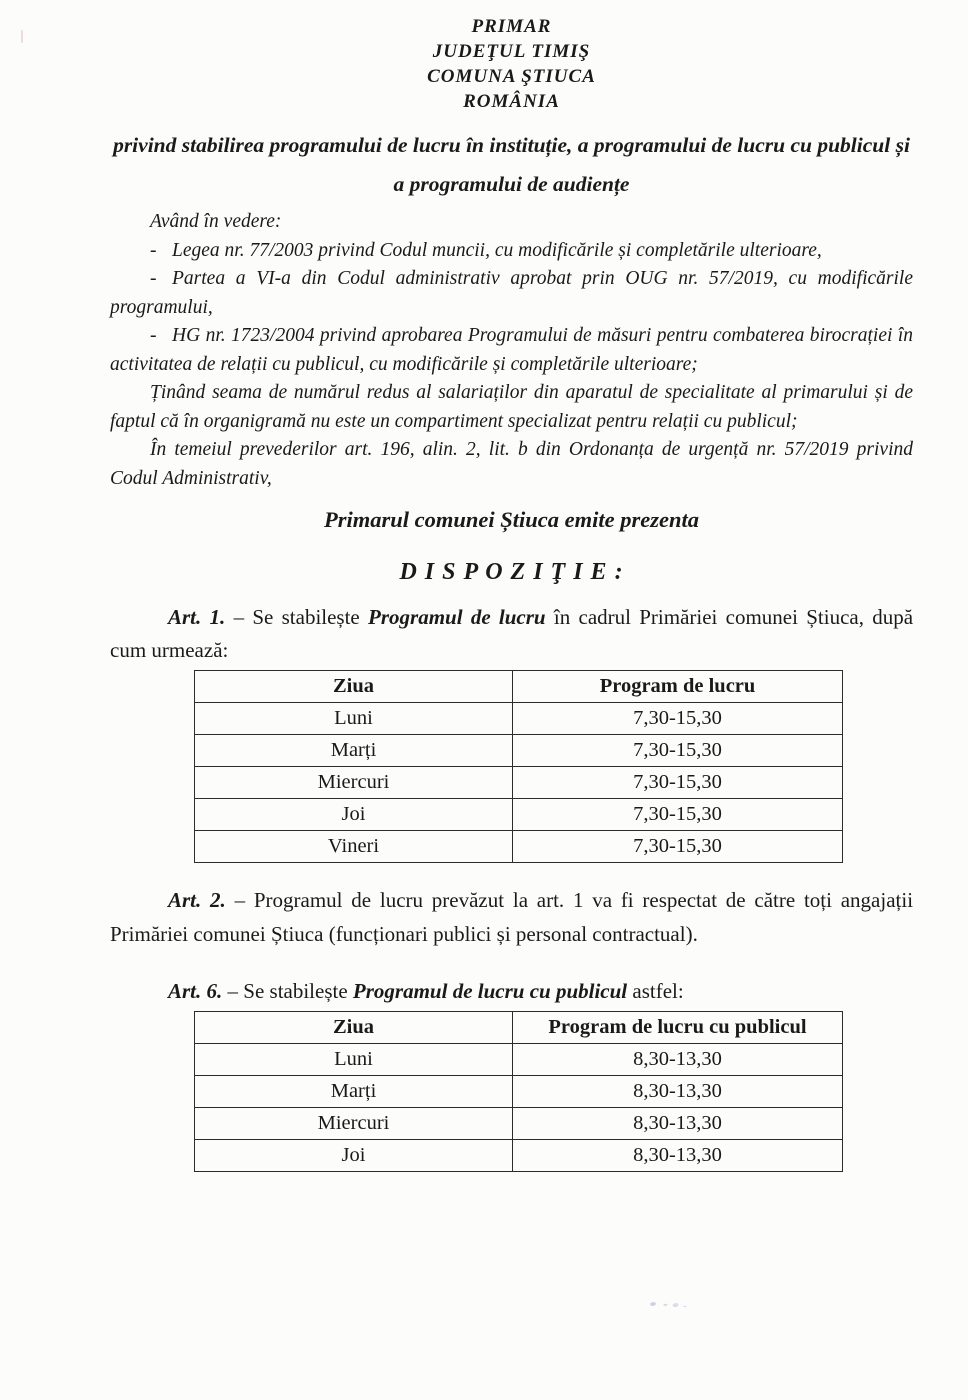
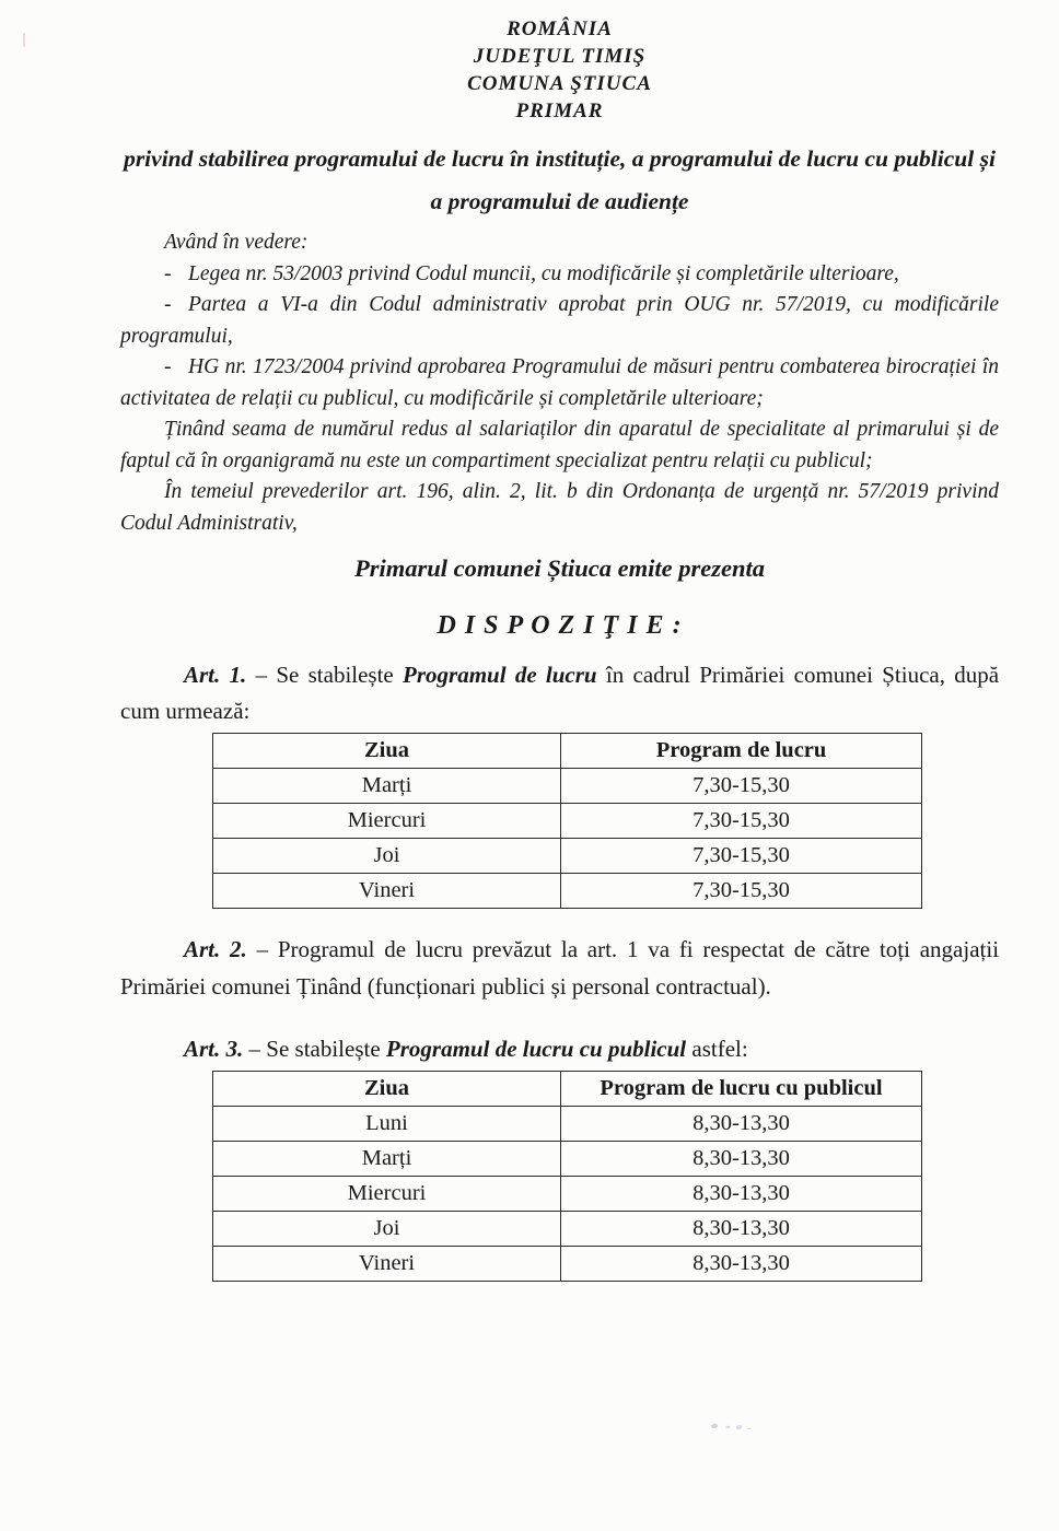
- PRIMAR
+ ROMÂNIA
  JUDEŢUL TIMIŞ
  COMUNA ŞTIUCA
- ROMÂNIA
+ PRIMAR
  privind stabilirea programului de lucru în instituție, a programului de lucru cu publicul și a programului de audiențe
  Având în vedere:
- - Legea nr. 77/2003 privind Codul muncii, cu modificările și completările ulterioare,
+ - Legea nr. 53/2003 privind Codul muncii, cu modificările și completările ulterioare,
  - Partea a VI-a din Codul administrativ aprobat prin OUG nr. 57/2019, cu modificările programului,
  - HG nr. 1723/2004 privind aprobarea Programului de măsuri pentru combaterea birocrației în activitatea de relații cu publicul, cu modificările și completările ulterioare;
  Ținând seama de numărul redus al salariaților din aparatul de specialitate al primarului și de faptul că în organigramă nu este un compartiment specializat pentru relații cu publicul;
  În temeiul prevederilor art. 196, alin. 2, lit. b din Ordonanța de urgență nr. 57/2019 privind Codul Administrativ,
  Primarul comunei Știuca emite prezenta
  D I S P O Z I Ţ I E :
  Art. 1. – Se stabilește Programul de lucru în cadrul Primăriei comunei Știuca, după cum urmează:
  Ziua	Program de lucru
- Luni	7,30-15,30
  Marți	7,30-15,30
  Miercuri	7,30-15,30
  Joi	7,30-15,30
  Vineri	7,30-15,30
- Art. 2. – Programul de lucru prevăzut la art. 1 va fi respectat de către toți angajații Primăriei comunei Știuca (funcționari publici și personal contractual).
+ Art. 2. – Programul de lucru prevăzut la art. 1 va fi respectat de către toți angajații Primăriei comunei Ținând (funcționari publici și personal contractual).
- Art. 6. – Se stabilește Programul de lucru cu publicul astfel:
+ Art. 3. – Se stabilește Programul de lucru cu publicul astfel:
  Ziua	Program de lucru cu publicul
  Luni	8,30-13,30
  Marți	8,30-13,30
  Miercuri	8,30-13,30
  Joi	8,30-13,30
+ Vineri	8,30-13,30
